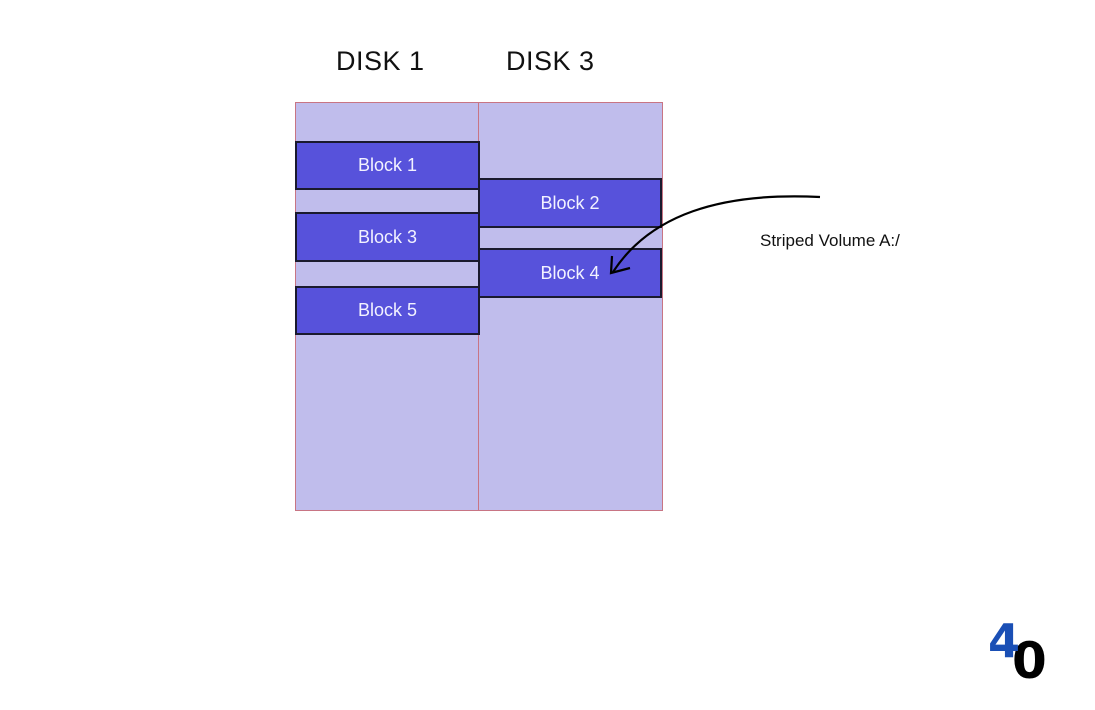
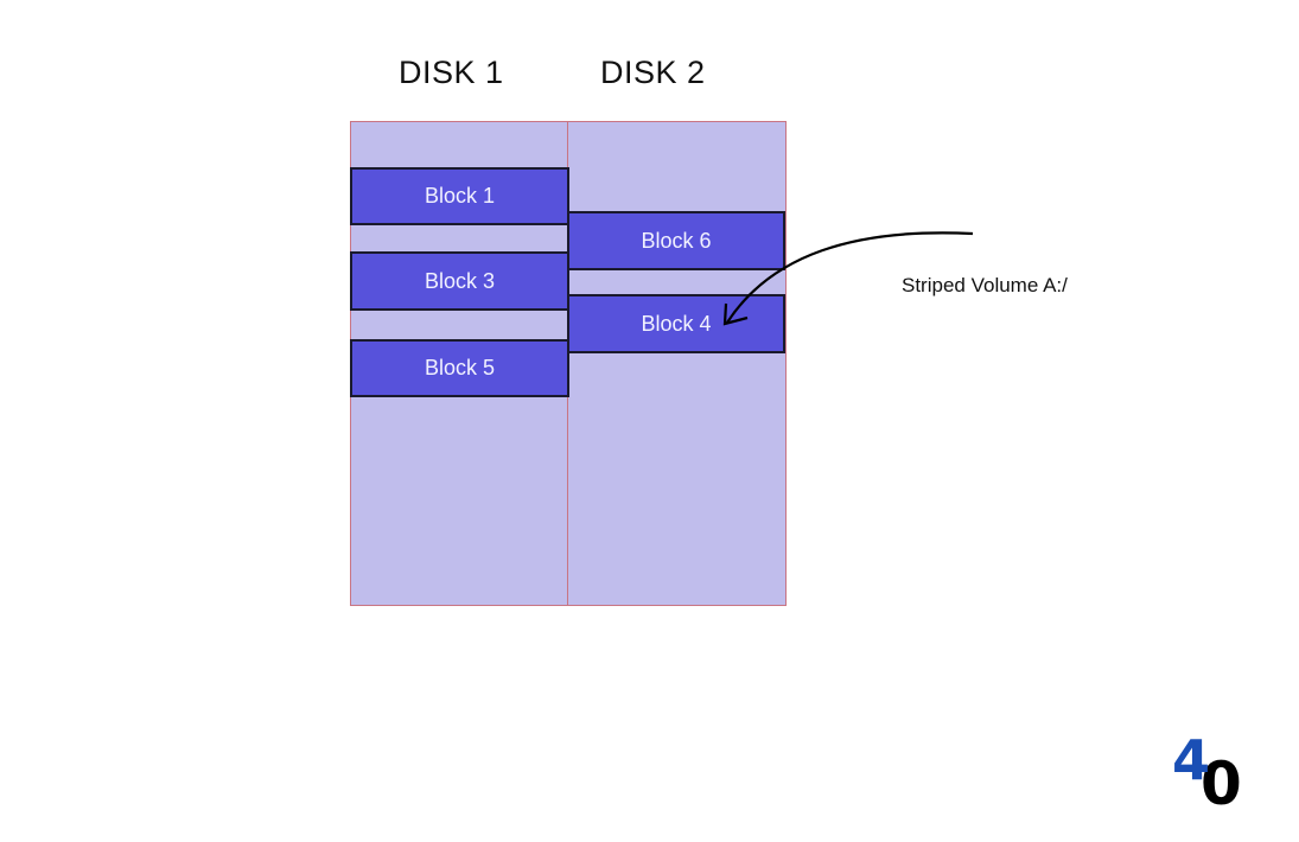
  DISK 1
- DISK 3
+ DISK 2
  Block 1
  Block 3
  Block 5
- Block 2
+ Block 6
  Block 4
  Striped Volume A:/
  0
  4
